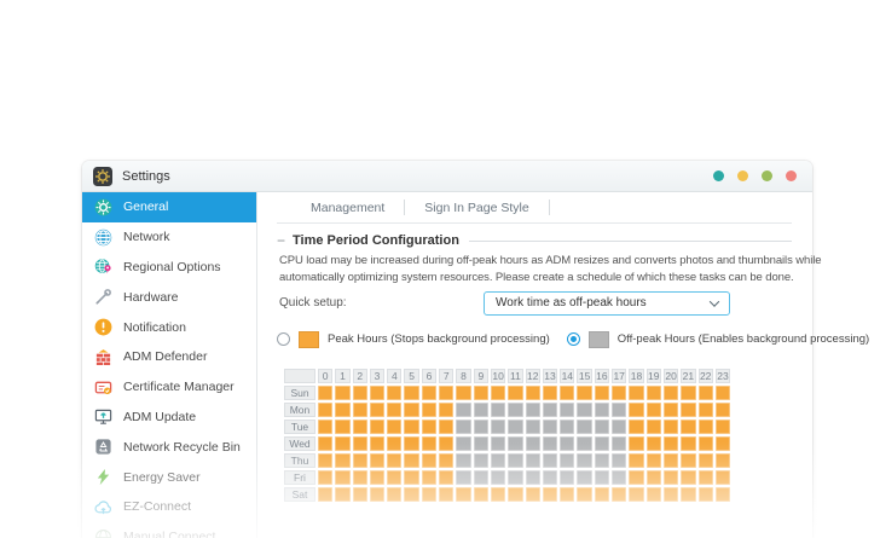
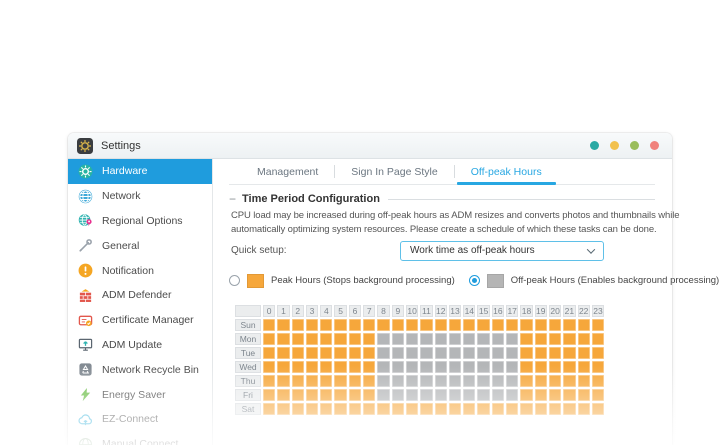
  Settings
- General
+ Hardware
  Network
  Regional Options
- Hardware
+ General
  Notification
  ADM Defender
  Certificate Manager
  ADM Update
  Management
  Sign In Page Style
+ Off-peak Hours
  −
  Time Period Configuration
  CPU load may be increased during off-peak hours as ADM resizes and converts photos and thumbnails while automatically optimizing system resources. Please create a schedule of which these tasks can be done.
  Quick setup:
  Work time as off-peak hours
  Peak Hours (Stops background processing)
  Off-peak Hours (Enables background processing)
  	0	1	2	3	4	5	6	7	8	9	10	11	12	13	14	15	16	17	18	19	20	21	22	23
  Sun
  Mon
  Tue
